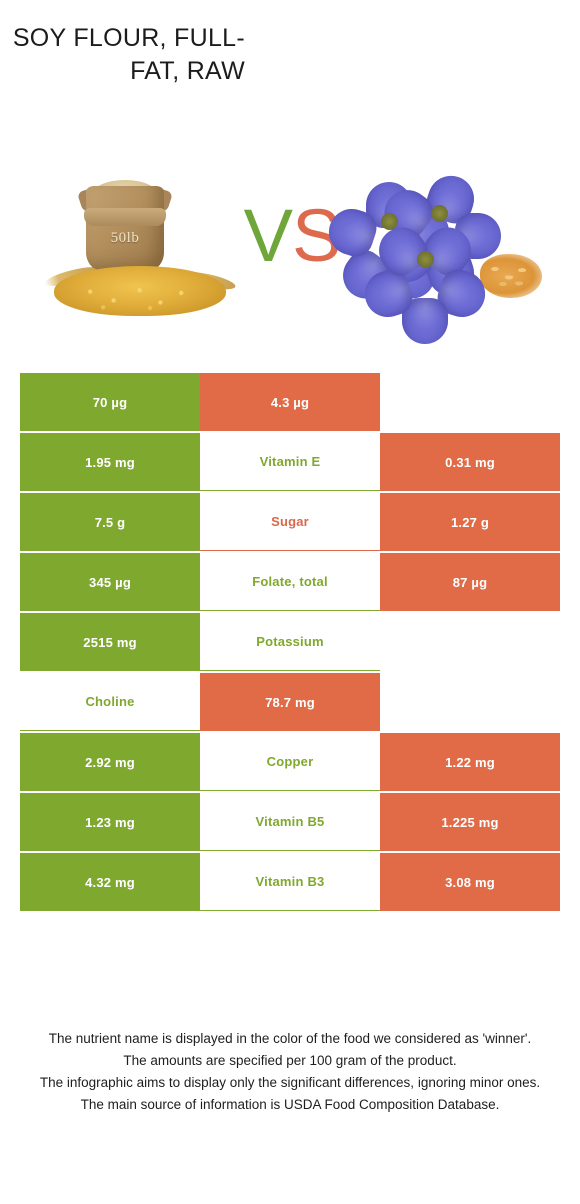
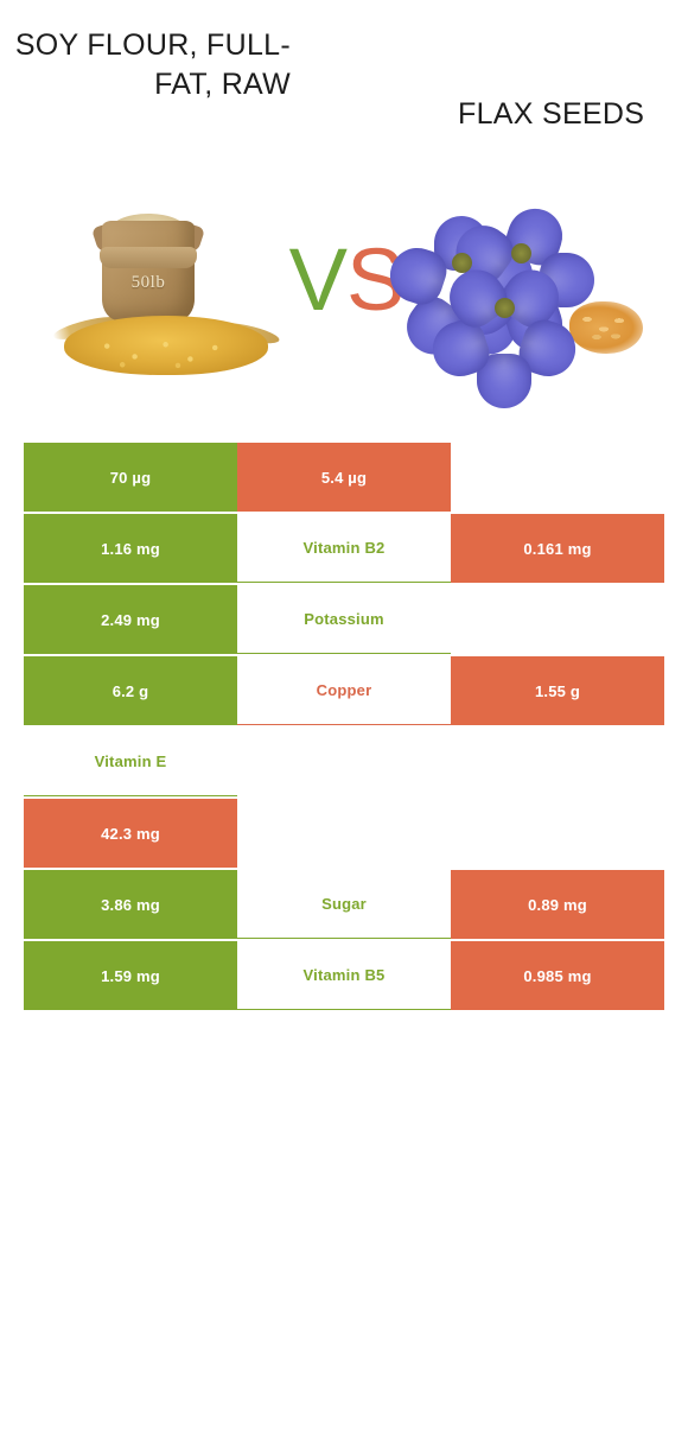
  SOY FLOUR, FULL-FAT, RAW
+ FLAX SEEDS
  50lb
  VS
  70 µg
- 4.3 µg
+ 5.4 µg
+ 1.16 mg
+ Vitamin B2
+ 0.161 mg
- 1.95 mg
+ 2.49 mg
- Vitamin E
+ Potassium
- 0.31 mg
- 7.5 g
+ 6.2 g
- Sugar
+ Copper
- 1.27 g
+ 1.55 g
- 345 µg
- Folate, total
- 87 µg
- 2515 mg
- Potassium
+ Vitamin E
- Choline
- 78.7 mg
+ 42.3 mg
- 2.92 mg
+ 3.86 mg
- Copper
+ Sugar
- 1.22 mg
+ 0.89 mg
- 1.23 mg
+ 1.59 mg
  Vitamin B5
- 1.225 mg
+ 0.985 mg
- 4.32 mg
- Vitamin B3
- 3.08 mg
- The nutrient name is displayed in the color of the food we considered as 'winner'.
- The amounts are specified per 100 gram of the product.
- The infographic aims to display only the significant differences, ignoring minor ones.
- The main source of information is USDA Food Composition Database.
